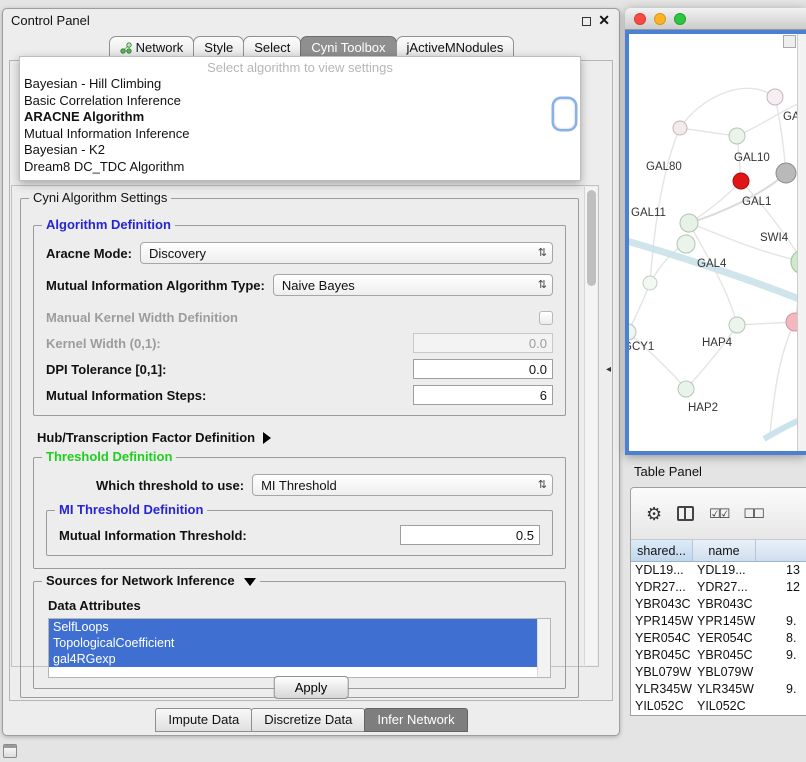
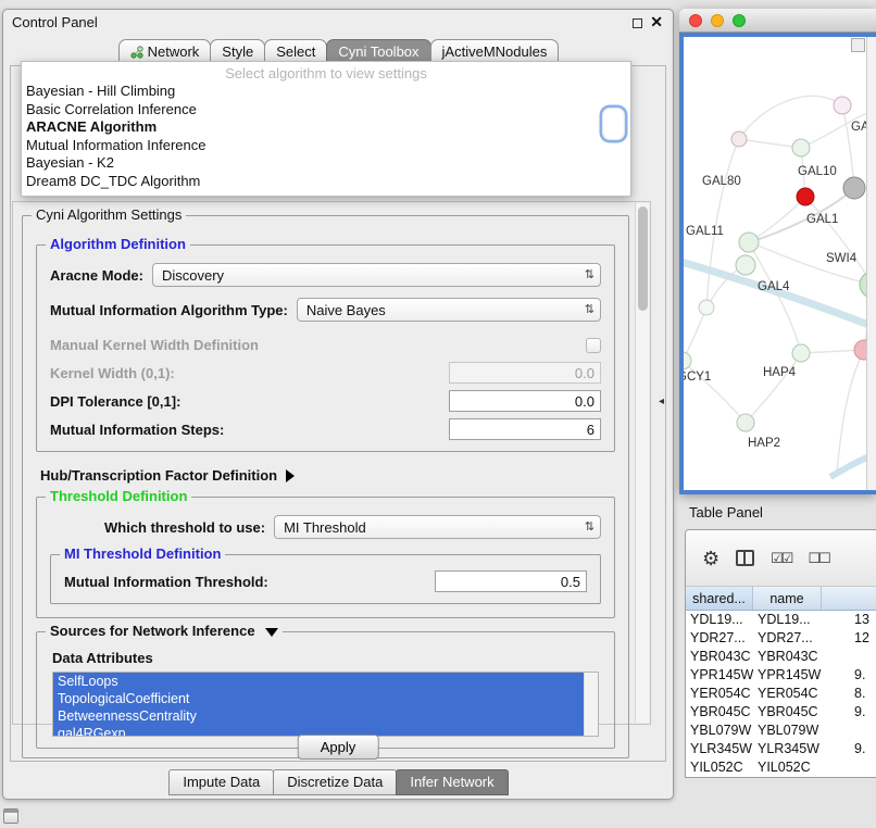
  Control Panel
  ✕
  Network
  Style
  Select
  Cyni Toolbox
  jActiveMNodules
  Cyni Algorithm Settings
  Algorithm Definition
  Aracne Mode:
  Discovery
  ⇅
  Mutual Information Algorithm Type:
  Naive Bayes
  ⇅
  Manual Kernel Width Definition
  Kernel Width (0,1):
  0.0
  DPI Tolerance [0,1]:
  0.0
  Mutual Information Steps:
  6
  Hub/Transcription Factor Definition
  Threshold Definition
  Which threshold to use:
  MI Threshold
  ⇅
  MI Threshold Definition
  Mutual Information Threshold:
  0.5
  Sources for Network Inference
  Data Attributes
  SelfLoops
  TopologicalCoefficient
+ BetweennessCentrality
  gal4RGexp
  Apply
  Impute Data
  Discretize Data
  Infer Network
  Select algorithm to view settings
  Bayesian - Hill Climbing
  Basic Correlation Inference
  ARACNE Algorithm
  Mutual Information Inference
  Bayesian - K2
  Dream8 DC_TDC Algorithm
  ◂
  GAL80
  GAL10
  GAL1
  GAL11
  SWI4
  GAL4
  CY1
  HAP4
  HAP2
  Table Panel
  ⚙
  ☑☑
  ☐☐
  shared...
  name
  YDL19...
  YDL19...
  13
  YDR27...
  YDR27...
  12
  YBR043C
  YBR043C
  YPR145W
  YPR145W
  9.
  YER054C
  YER054C
  8.
  YBR045C
  YBR045C
  9.
  YBL079W
  YBL079W
  YLR345W
  YLR345W
  9.
  YIL052C
  YIL052C
